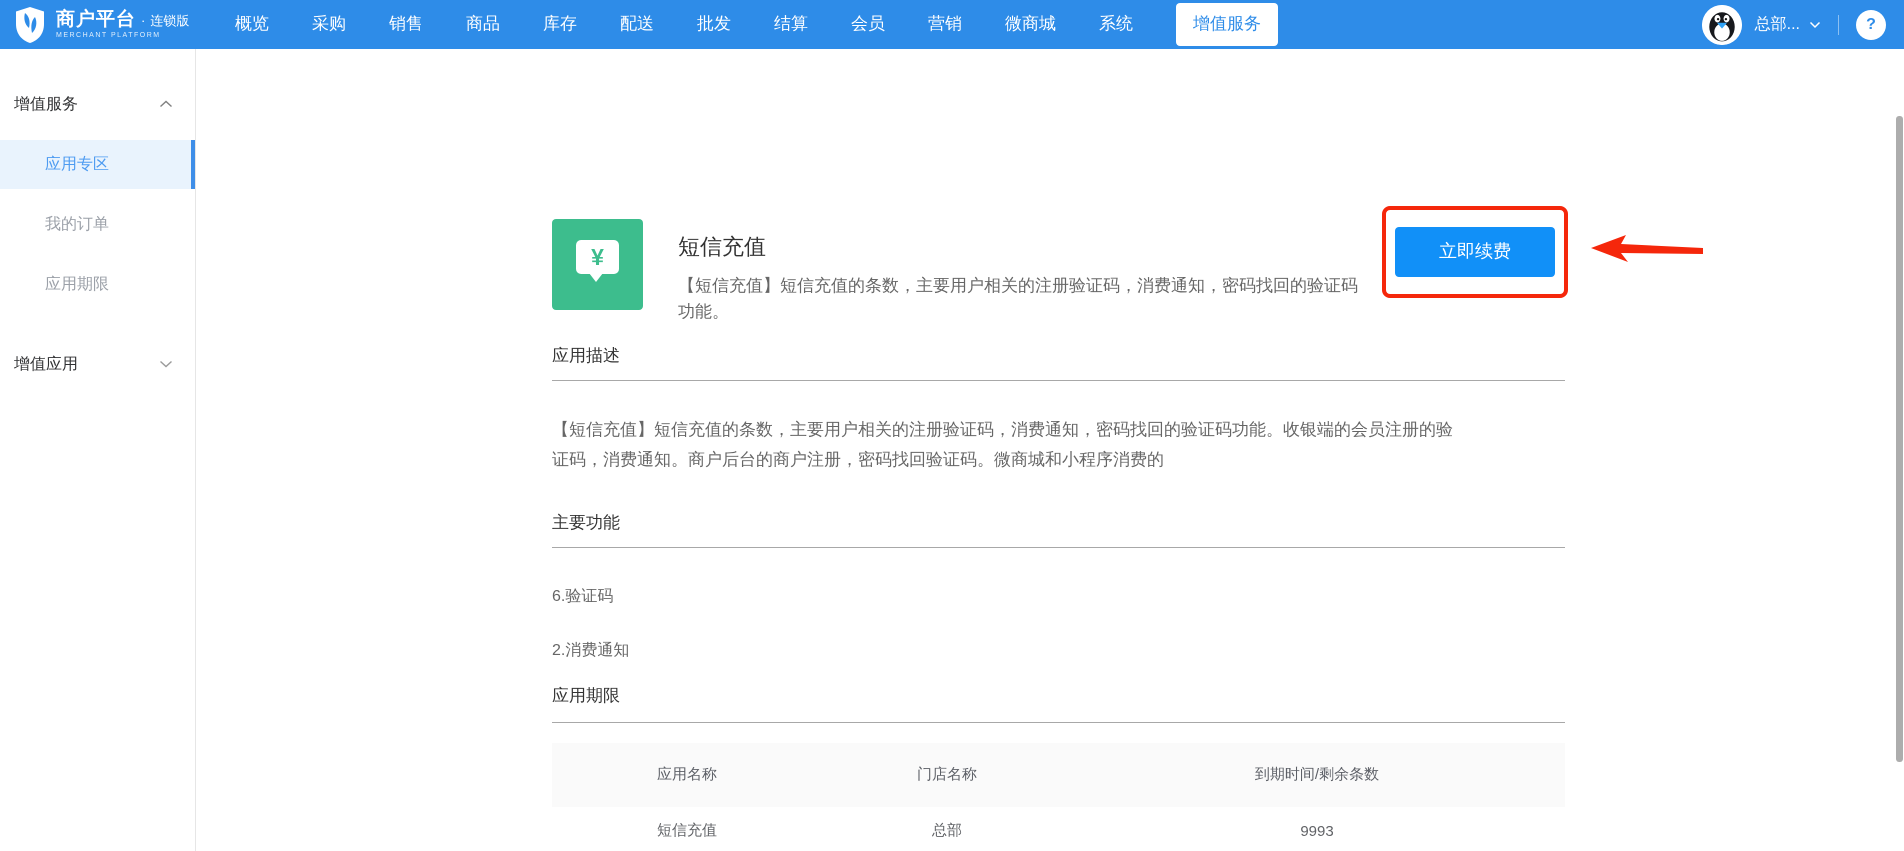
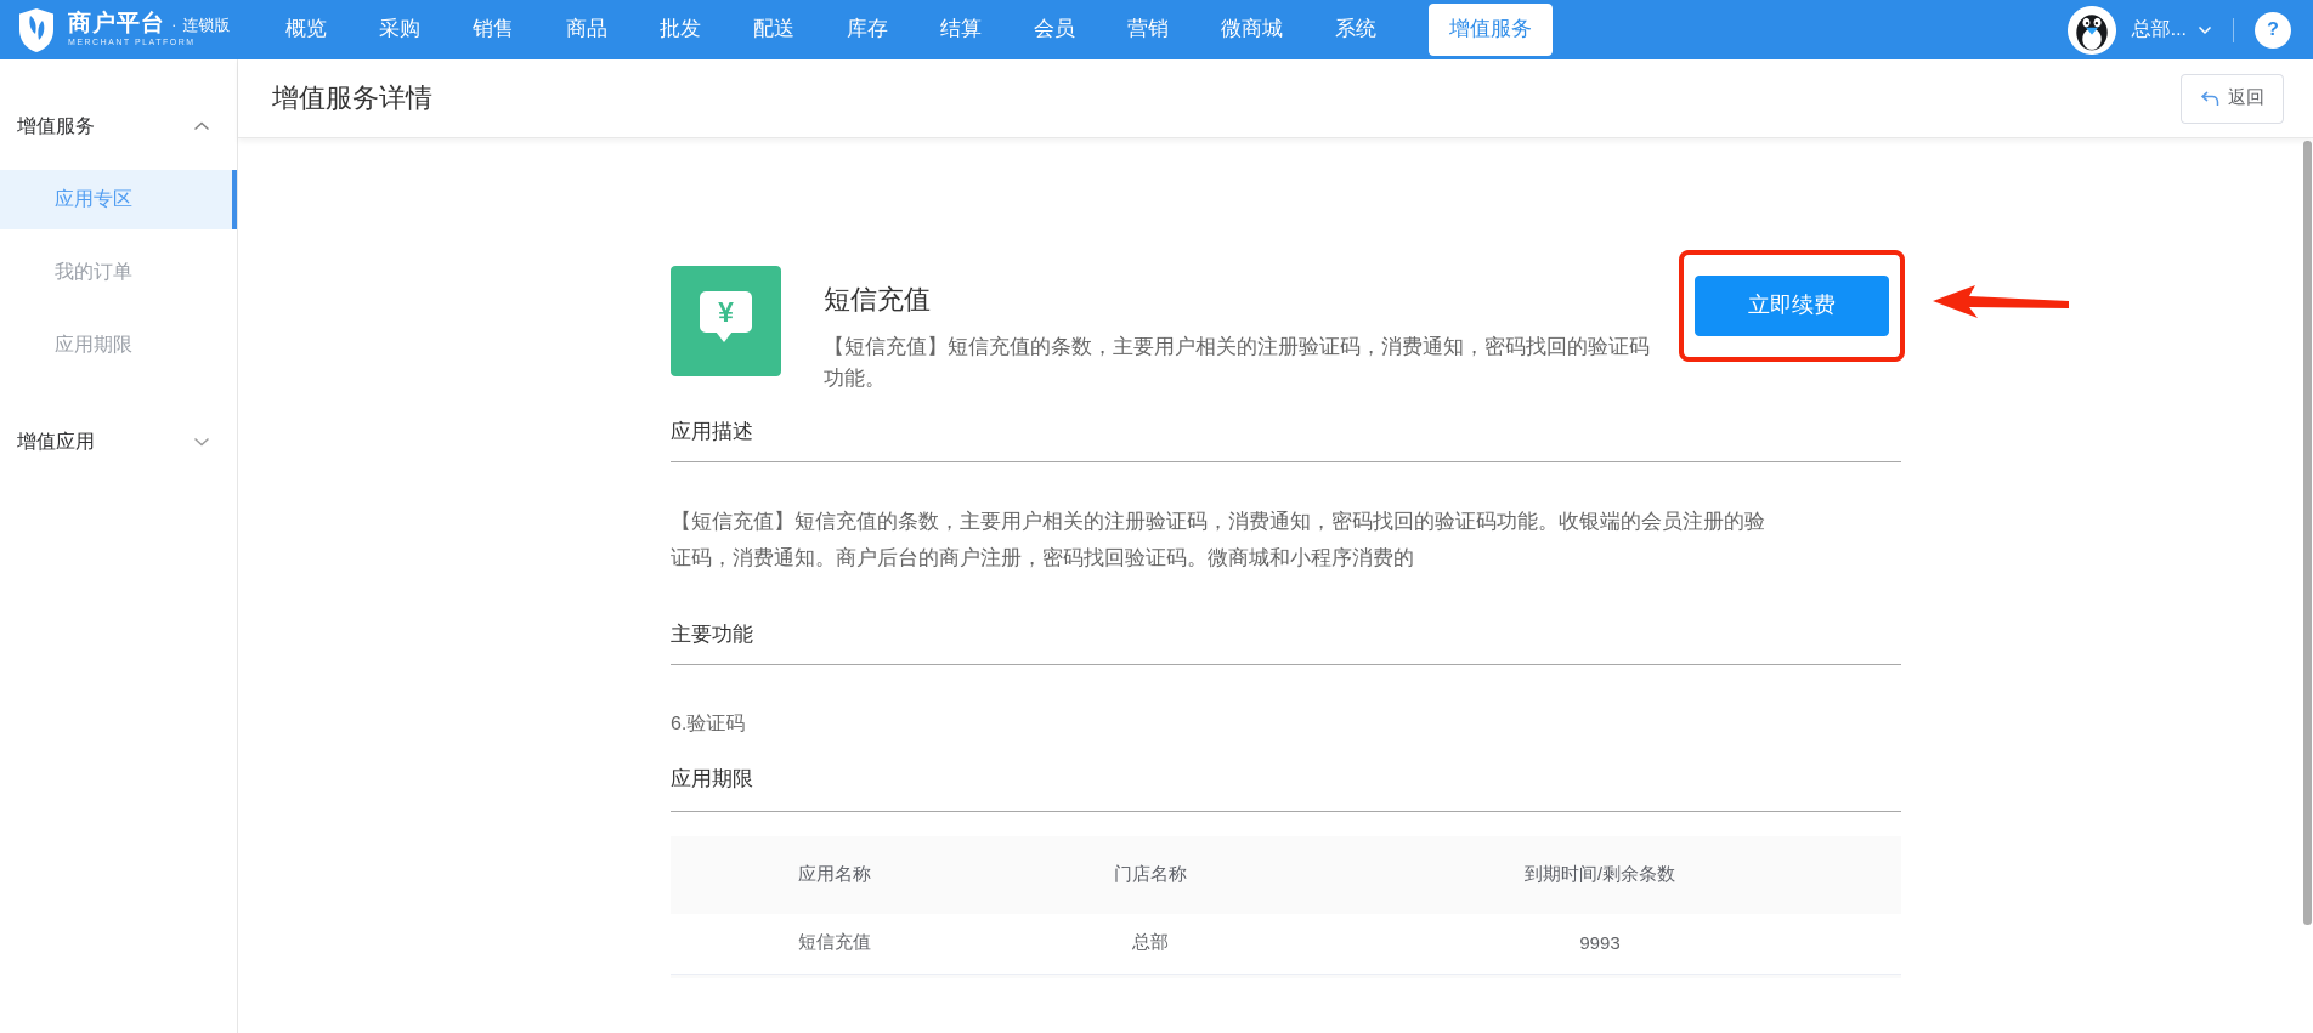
  商户平台
  ·
  连锁版
  概览
  采购
  销售
  商品
- 库存
+ 批发
  配送
- 批发
+ 库存
  结算
  会员
  营销
  微商城
  系统
  增值服务
  总部...
  ?
  增值服务
  应用专区
  我的订单
  应用期限
  增值应用
+ 增值服务详情
+ 返回
  ¥
  短信充值
  【短信充值】短信充值的条数，主要用户相关的注册验证码，消费通知，密码找回的验证码功能。
  立即续费
  应用描述
  【短信充值】短信充值的条数，主要用户相关的注册验证码，消费通知，密码找回的验证码功能。收银端的会员注册的验证码，消费通知。商户后台的商户注册，密码找回验证码。微商城和小程序消费的
  主要功能
  6.验证码
- 2.消费通知
  应用期限
  应用名称
  门店名称
  到期时间/剩余条数
  短信充值
  总部
  9993
